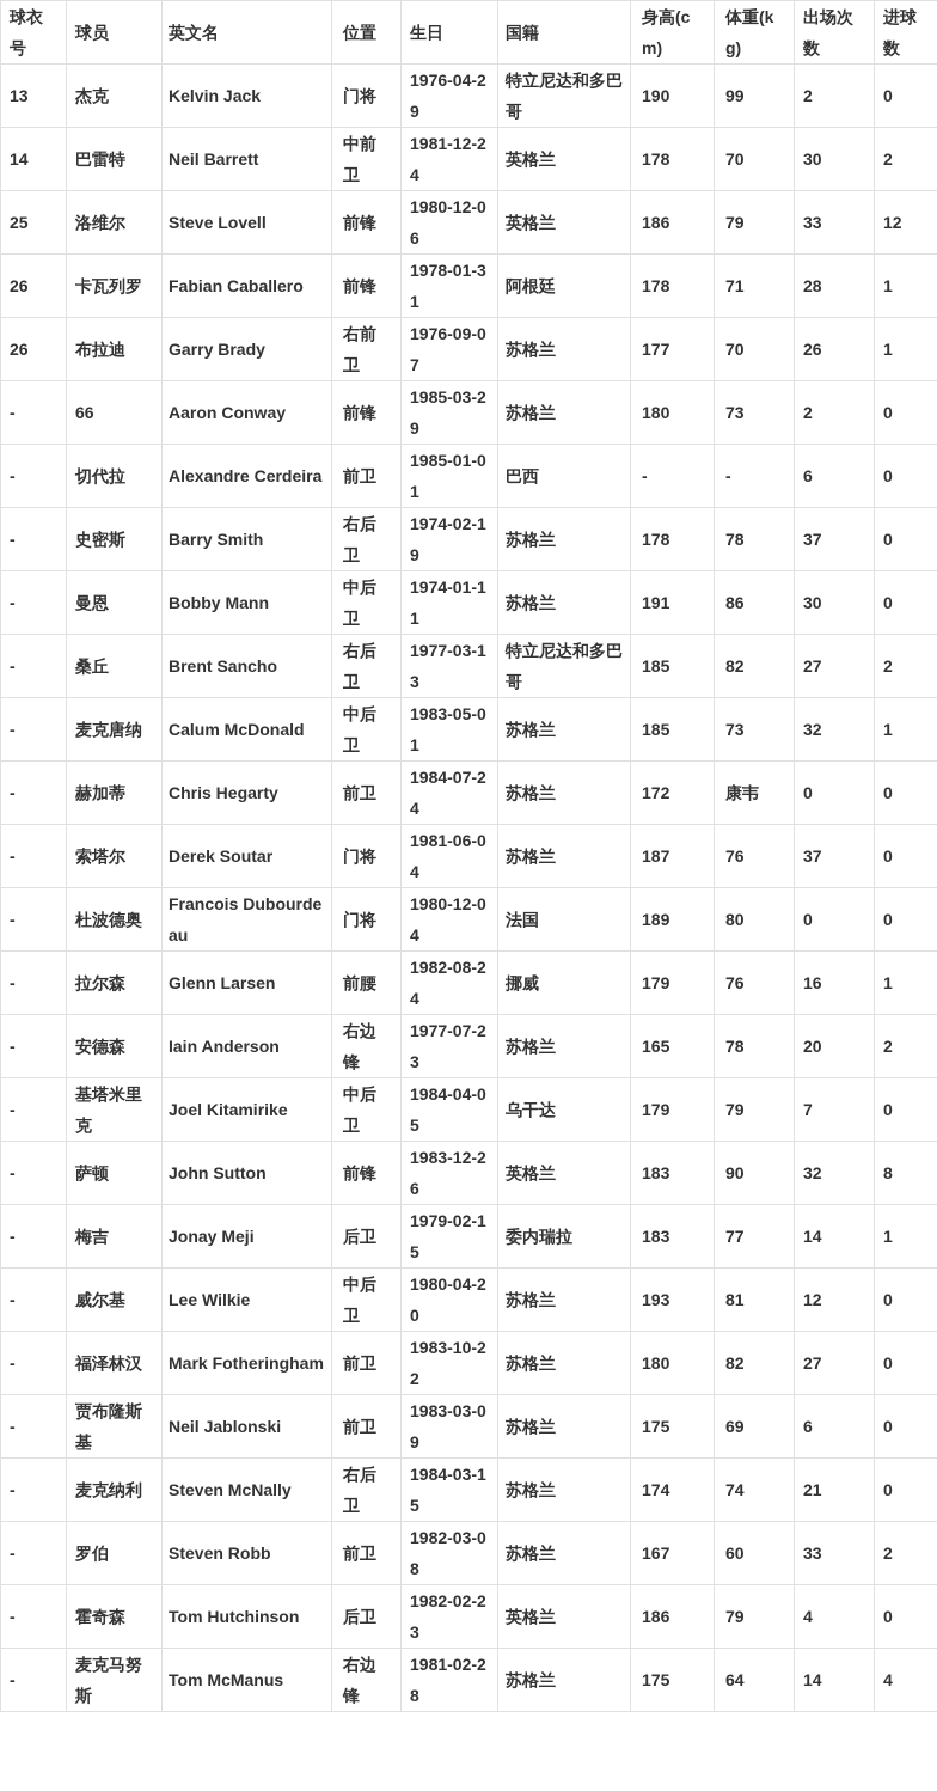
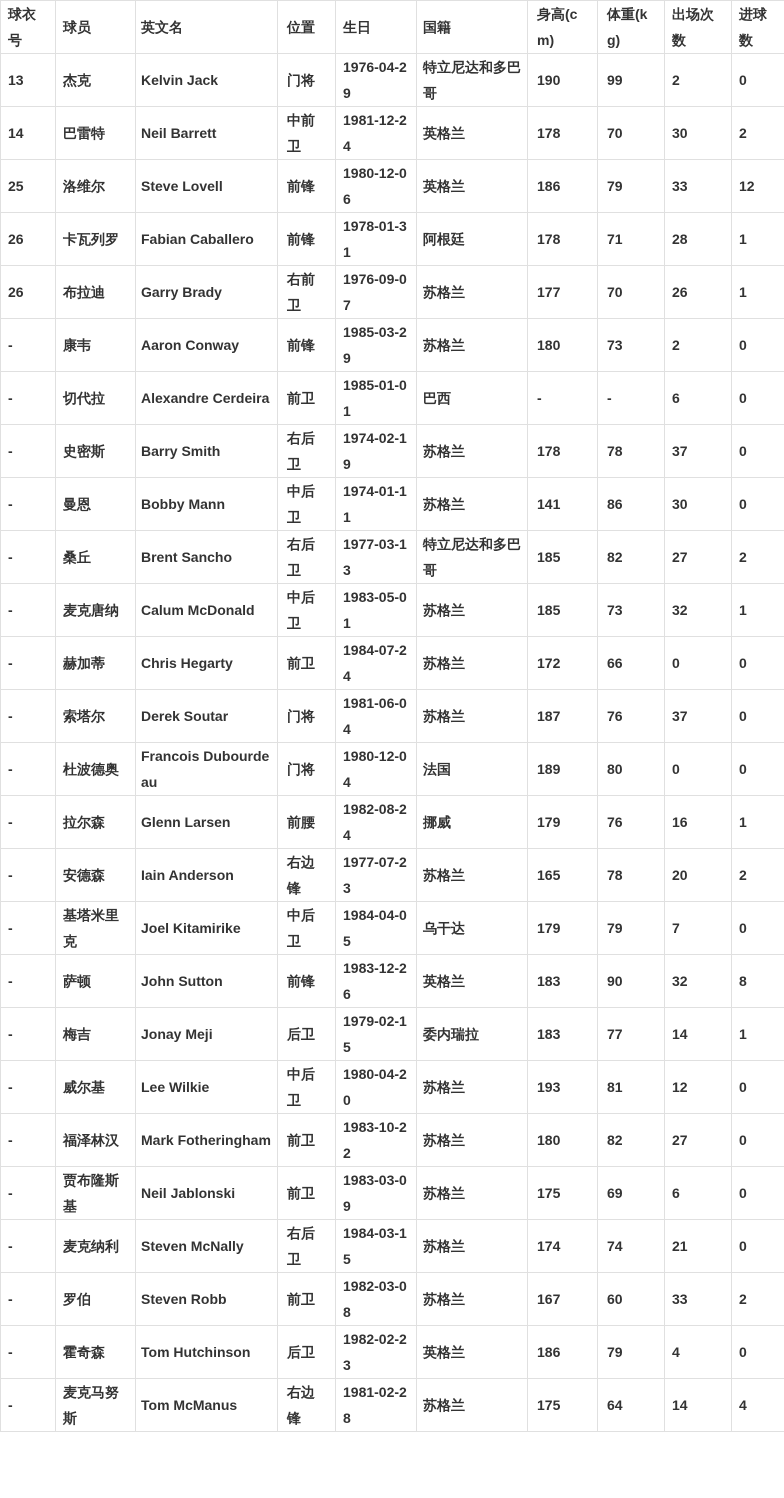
  球衣号	球员	英文名	位置	生日	国籍	身高(cm)	体重(kg)	出场次数	进球数
  13	杰克	Kelvin Jack	门将	1976-04-29	特立尼达和多巴哥	190	99	2	0
  14	巴雷特	Neil Barrett	中前卫	1981-12-24	英格兰	178	70	30	2
  25	洛维尔	Steve Lovell	前锋	1980-12-06	英格兰	186	79	33	12
  26	卡瓦列罗	Fabian Caballero	前锋	1978-01-31	阿根廷	178	71	28	1
  26	布拉迪	Garry Brady	右前卫	1976-09-07	苏格兰	177	70	26	1
- -	66	Aaron Conway	前锋	1985-03-29	苏格兰	180	73	2	0
+ -	康韦	Aaron Conway	前锋	1985-03-29	苏格兰	180	73	2	0
  -	切代拉	Alexandre Cerdeira	前卫	1985-01-01	巴西	-	-	6	0
  -	史密斯	Barry Smith	右后卫	1974-02-19	苏格兰	178	78	37	0
- -	曼恩	Bobby Mann	中后卫	1974-01-11	苏格兰	191	86	30	0
+ -	曼恩	Bobby Mann	中后卫	1974-01-11	苏格兰	141	86	30	0
  -	桑丘	Brent Sancho	右后卫	1977-03-13	特立尼达和多巴哥	185	82	27	2
  -	麦克唐纳	Calum McDonald	中后卫	1983-05-01	苏格兰	185	73	32	1
- -	赫加蒂	Chris Hegarty	前卫	1984-07-24	苏格兰	172	康韦	0	0
+ -	赫加蒂	Chris Hegarty	前卫	1984-07-24	苏格兰	172	66	0	0
  -	索塔尔	Derek Soutar	门将	1981-06-04	苏格兰	187	76	37	0
  -	杜波德奥	Francois Dubourdeau	门将	1980-12-04	法国	189	80	0	0
  -	拉尔森	Glenn Larsen	前腰	1982-08-24	挪威	179	76	16	1
  -	安德森	Iain Anderson	右边锋	1977-07-23	苏格兰	165	78	20	2
  -	基塔米里克	Joel Kitamirike	中后卫	1984-04-05	乌干达	179	79	7	0
  -	萨顿	John Sutton	前锋	1983-12-26	英格兰	183	90	32	8
  -	梅吉	Jonay Meji	后卫	1979-02-15	委内瑞拉	183	77	14	1
  -	威尔基	Lee Wilkie	中后卫	1980-04-20	苏格兰	193	81	12	0
  -	福泽林汉	Mark Fotheringham	前卫	1983-10-22	苏格兰	180	82	27	0
  -	贾布隆斯基	Neil Jablonski	前卫	1983-03-09	苏格兰	175	69	6	0
  -	麦克纳利	Steven McNally	右后卫	1984-03-15	苏格兰	174	74	21	0
  -	罗伯	Steven Robb	前卫	1982-03-08	苏格兰	167	60	33	2
  -	霍奇森	Tom Hutchinson	后卫	1982-02-23	英格兰	186	79	4	0
  -	麦克马努斯	Tom McManus	右边锋	1981-02-28	苏格兰	175	64	14	4
